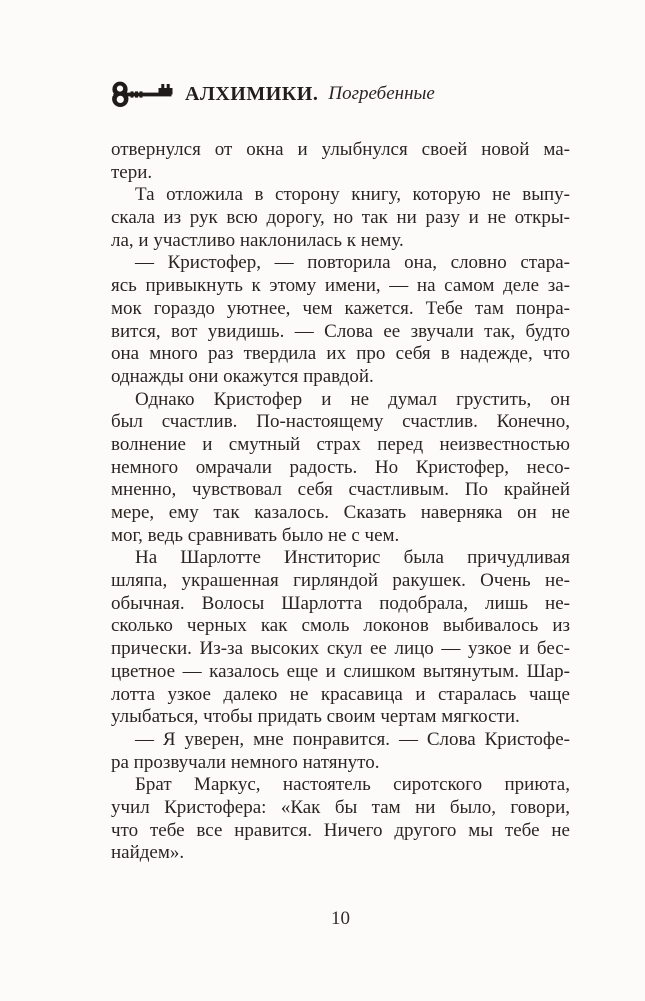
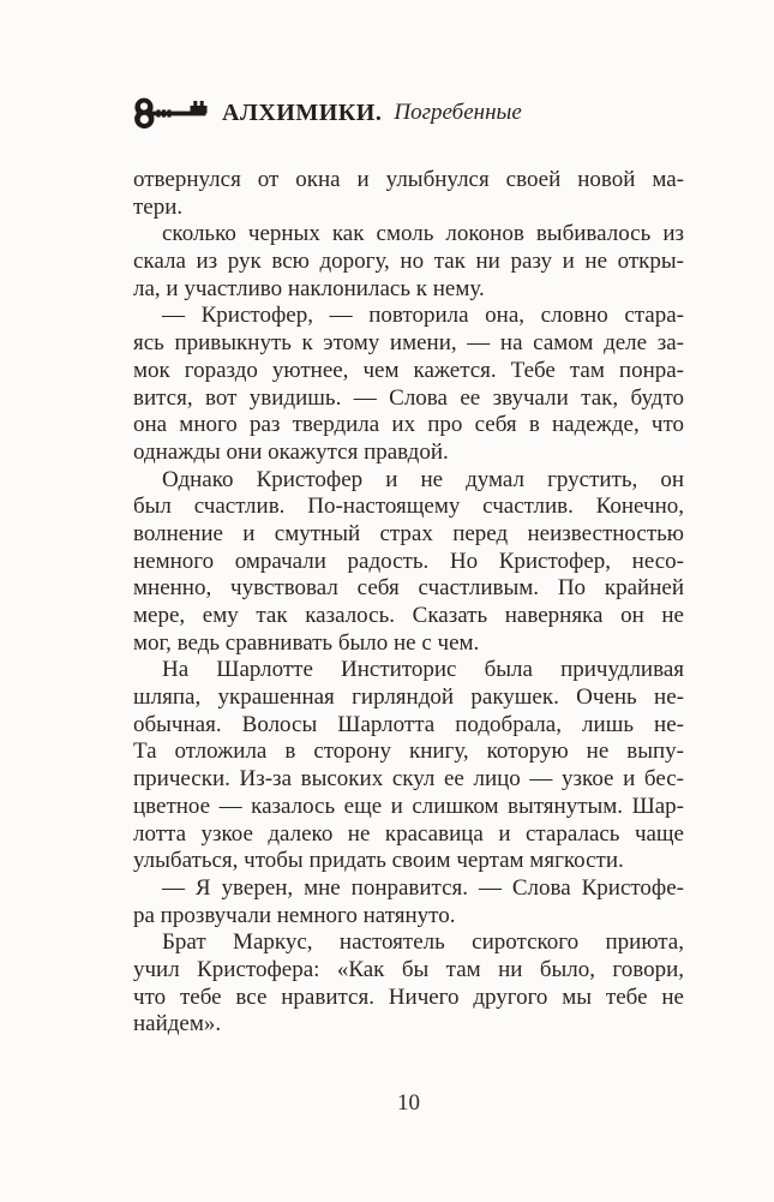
  АЛХИМИКИ.
  Погребенные
  отвернулся от окна и улыбнулся своей новой ма-
  тери.
- Та отложила в сторону книгу, которую не выпу-
+ сколько черных как смоль локонов выбивалось из
  скала из рук всю дорогу, но так ни разу и не откры-
  ла, и участливо наклонилась к нему.
  — Кристофер, — повторила она, словно стара-
  ясь привыкнуть к этому имени, — на самом деле за-
  мок гораздо уютнее, чем кажется. Тебе там понра-
  вится, вот увидишь. — Слова ее звучали так, будто
  она много раз твердила их про себя в надежде, что
  однажды они окажутся правдой.
  Однако Кристофер и не думал грустить, он
  был счастлив. По-настоящему счастлив. Конечно,
  волнение и смутный страх перед неизвестностью
  немного омрачали радость. Но Кристофер, несо-
  мненно, чувствовал себя счастливым. По крайней
  мере, ему так казалось. Сказать наверняка он не
  мог, ведь сравнивать было не с чем.
  На Шарлотте Инститорис была причудливая
  шляпа, украшенная гирляндой ракушек. Очень не-
  обычная. Волосы Шарлотта подобрала, лишь не-
- сколько черных как смоль локонов выбивалось из
+ Та отложила в сторону книгу, которую не выпу-
  прически. Из-за высоких скул ее лицо — узкое и бес-
  цветное — казалось еще и слишком вытянутым. Шар-
  лотта узкое далеко не красавица и старалась чаще
  улыбаться, чтобы придать своим чертам мягкости.
  — Я уверен, мне понравится. — Слова Кристофе-
  ра прозвучали немного натянуто.
  Брат Маркус, настоятель сиротского приюта,
  учил Кристофера: «Как бы там ни было, говори,
  что тебе все нравится. Ничего другого мы тебе не
  найдем».
  10
